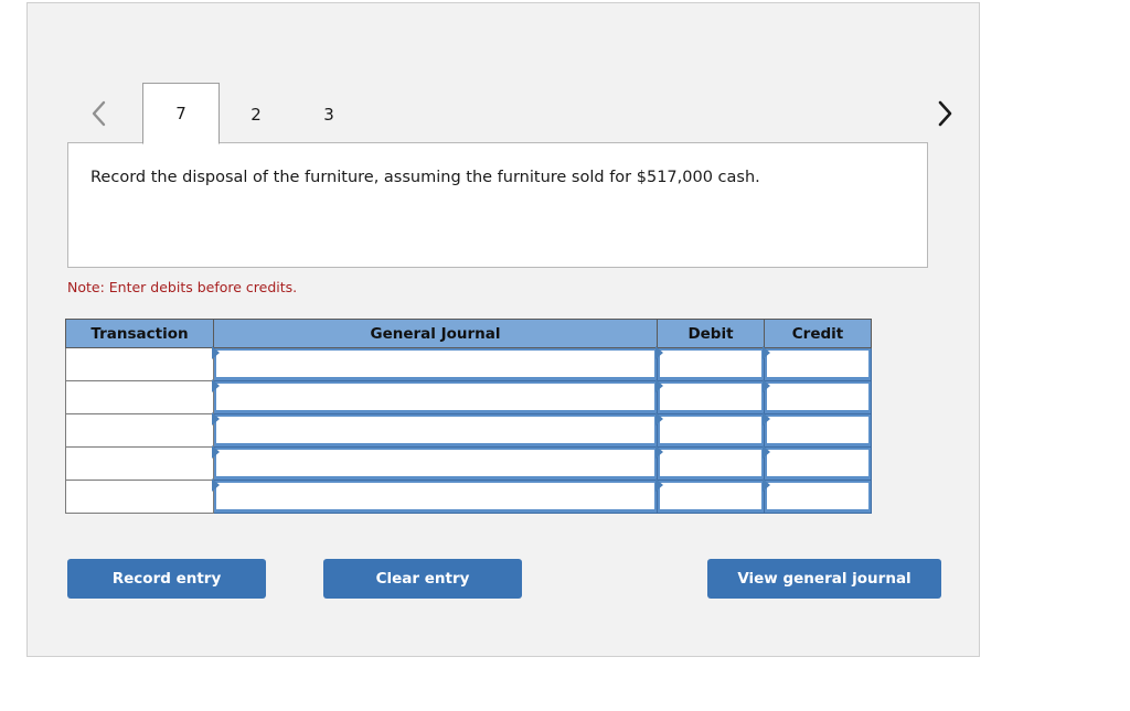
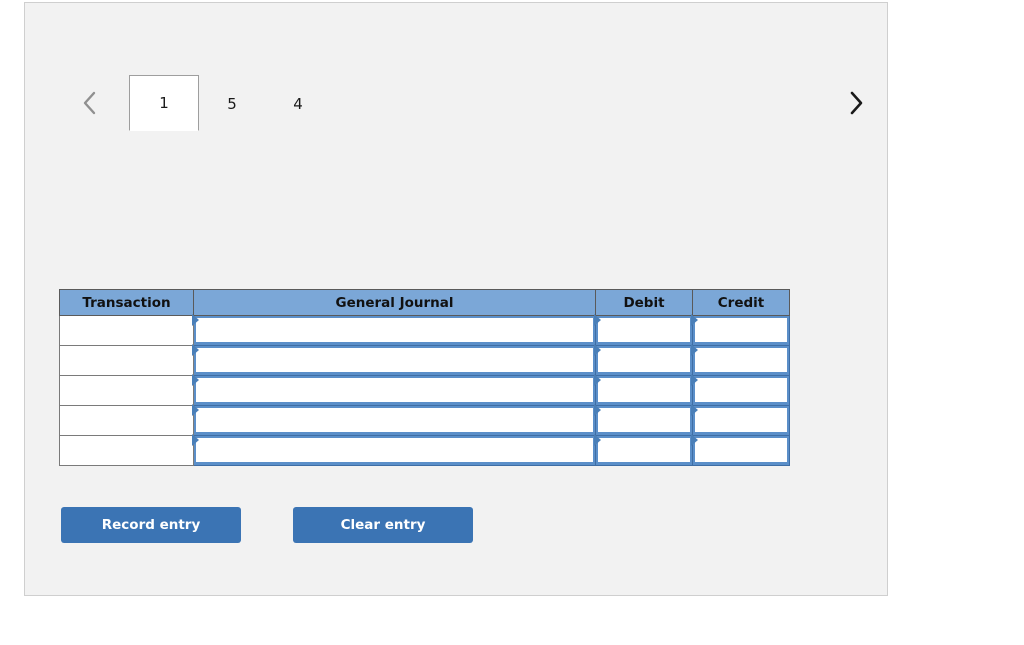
- 7
+ 1
- 2
+ 5
- 3
+ 4
- Record the disposal of the furniture, assuming the furniture sold for $517,000 cash.
- Note: Enter debits before credits.
  Transaction	General Journal	Debit	Credit
  Record entry
  Clear entry
- View general journal
